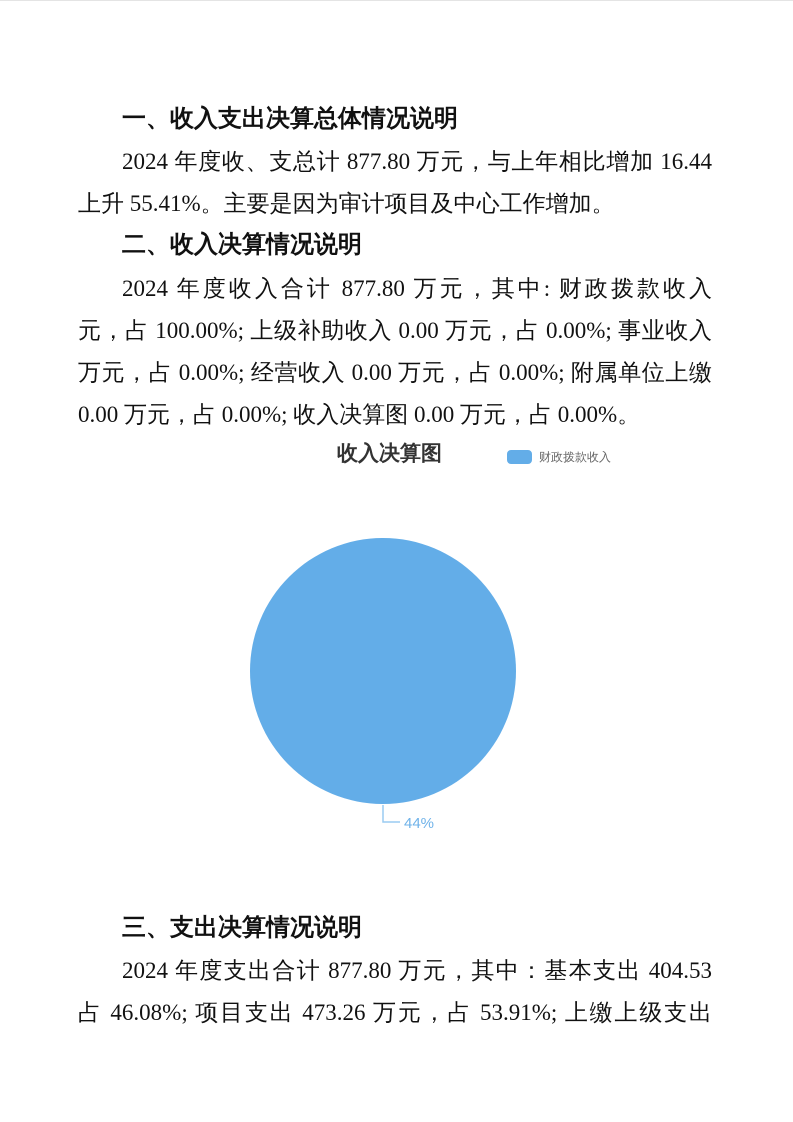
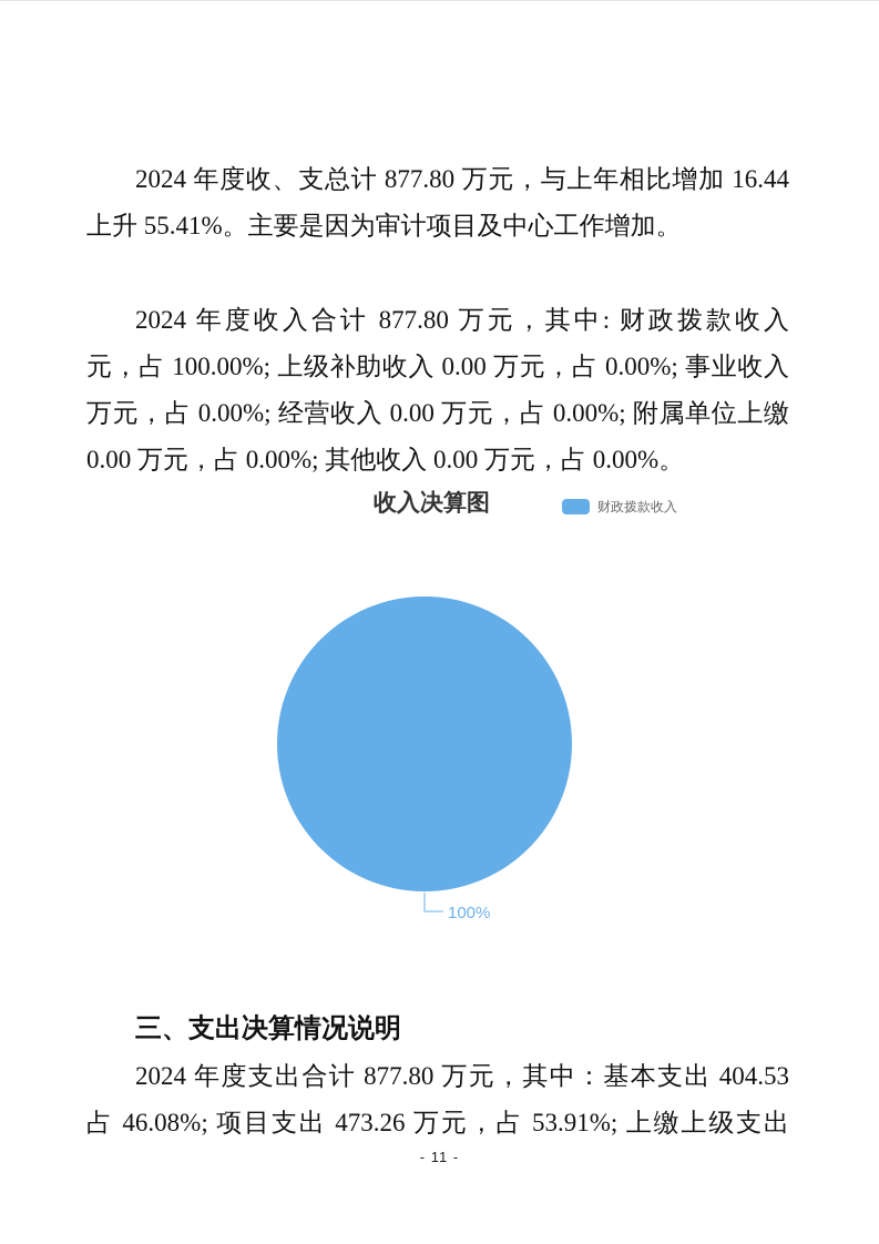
- 一、收入支出决算总体情况说明
  2024 年度收、支总计 877.80 万元，与上年相比增加 16.44
  上升 55.41%。主要是因为审计项目及中心工作增加。
- 二、收入决算情况说明
  2024 年度收入合计 877.80 万元，其中: 财政拨款收入
  元，占 100.00%; 上级补助收入 0.00 万元，占 0.00%; 事业收入
  万元，占 0.00%; 经营收入 0.00 万元，占 0.00%; 附属单位上缴
- 0.00 万元，占 0.00%; 收入决算图 0.00 万元，占 0.00%。
+ 0.00 万元，占 0.00%; 其他收入 0.00 万元，占 0.00%。
  收入决算图
  财政拨款收入
- 44%
+ 100%
  三、支出决算情况说明
  2024 年度支出合计 877.80 万元，其中：基本支出 404.53
  占 46.08%; 项目支出 473.26 万元，占 53.91%; 上缴上级支出
+ - 11 -
